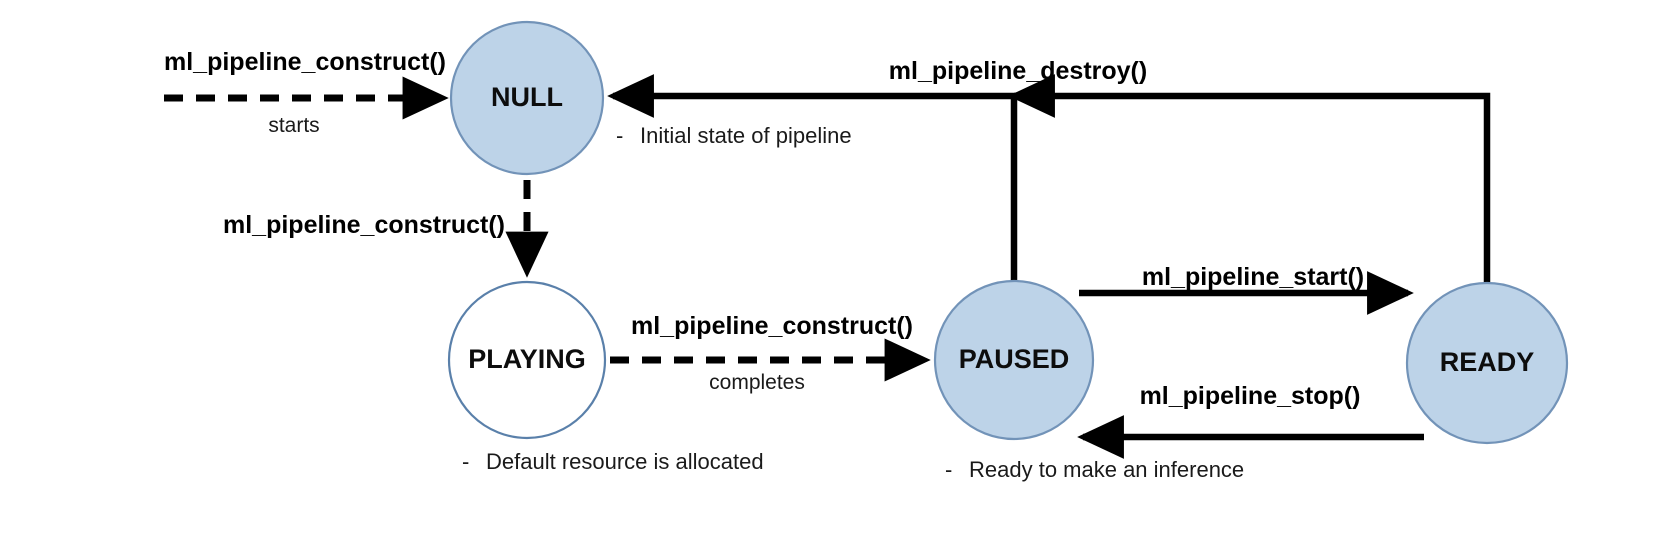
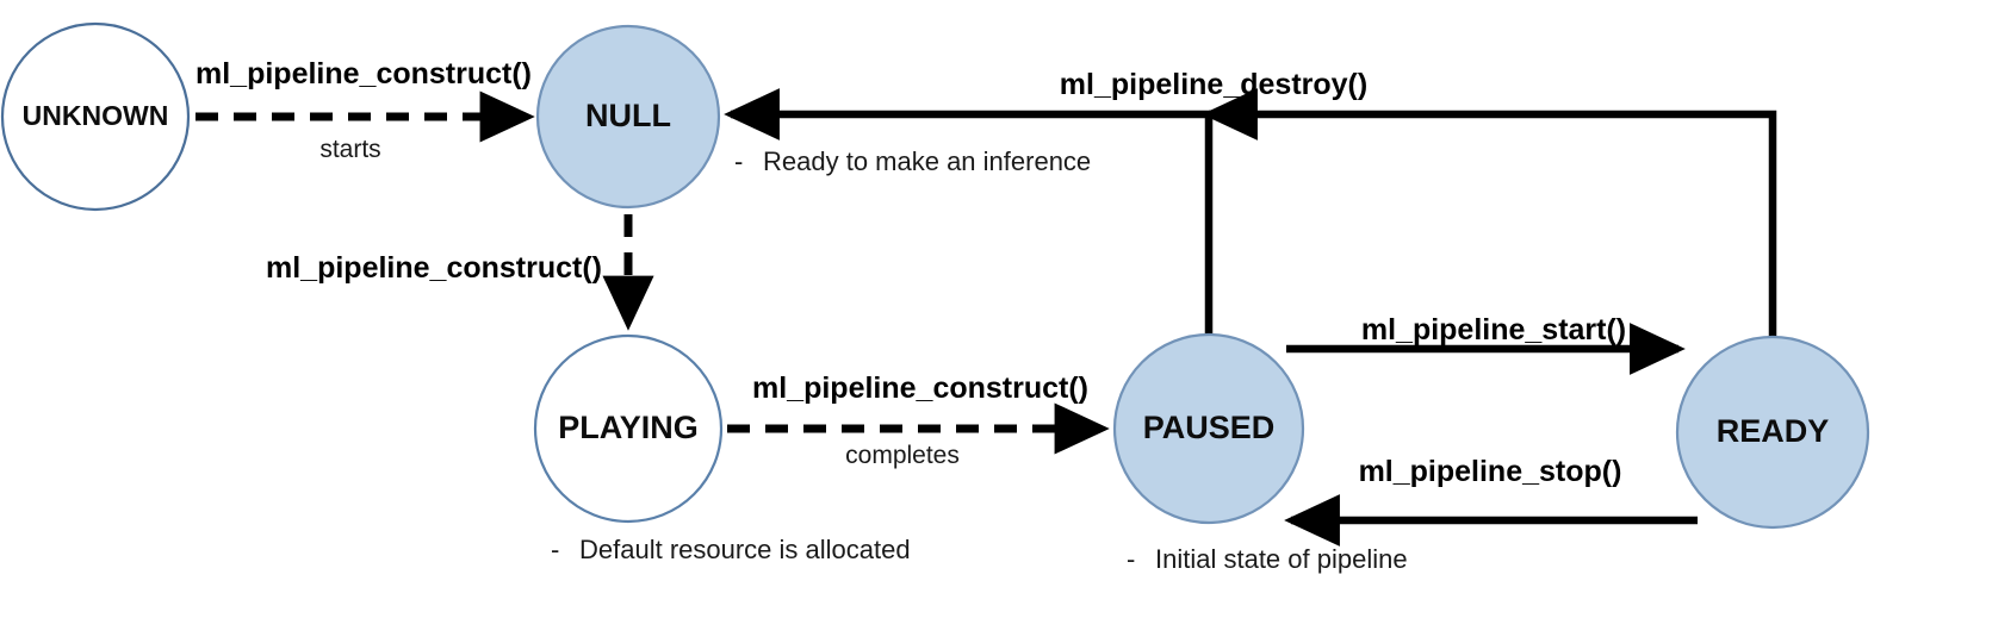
+ UNKNOWN
  NULL
  PLAYING
  PAUSED
  READY
  ml_pipeline_construct()
  starts
  ml_pipeline_construct()
  ml_pipeline_construct()
  completes
  ml_pipeline_start()
  ml_pipeline_stop()
  ml_pipeline_destroy()
  -
- Initial state of pipeline
+ Ready to make an inference
  -
  Default resource is allocated
  -
- Ready to make an inference
+ Initial state of pipeline
